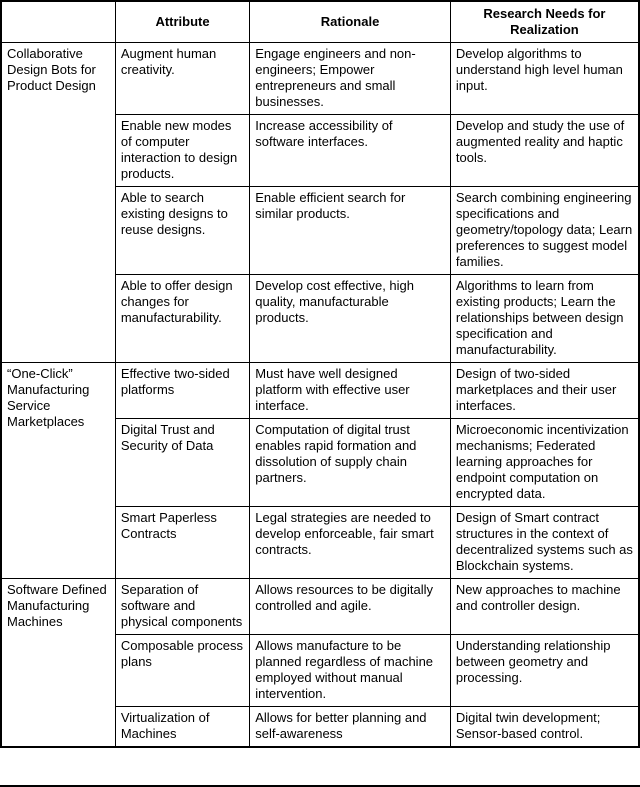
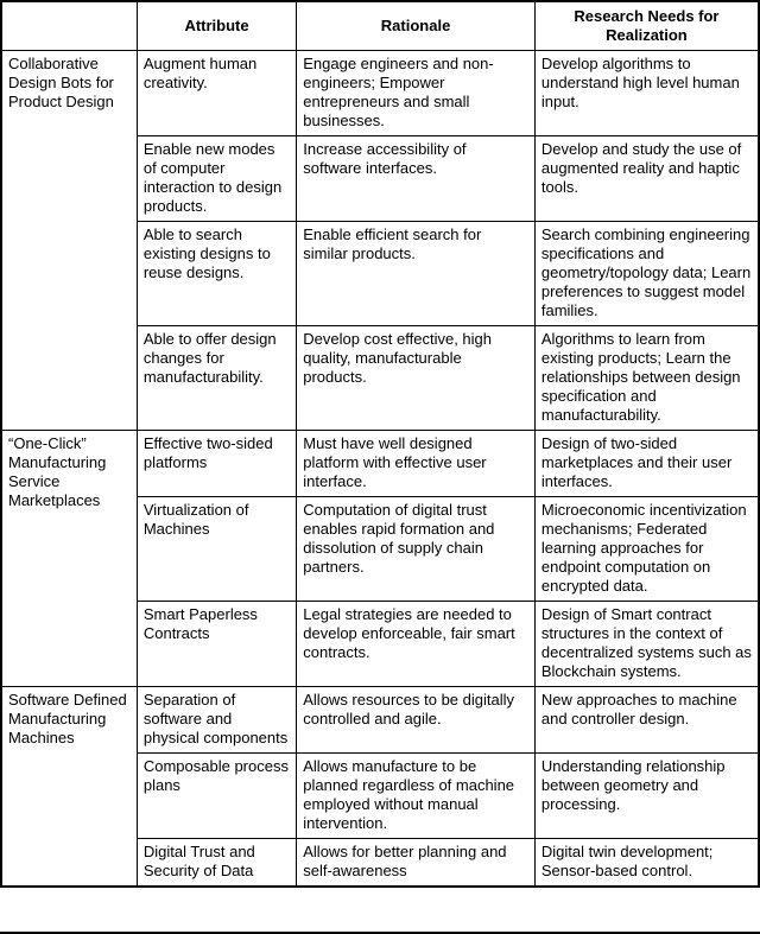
  	Attribute	Rationale	Research Needs for Realization
  Collaborative Design Bots for Product Design	Augment human creativity.	Engage engineers and non-engineers; Empower entrepreneurs and small businesses.	Develop algorithms to understand high level human input.
  Enable new modes of computer interaction to design products.	Increase accessibility of software interfaces.	Develop and study the use of augmented reality and haptic tools.
  Able to search existing designs to reuse designs.	Enable efficient search for similar products.	Search combining engineering specifications and geometry/topology data; Learn preferences to suggest model families.
  Able to offer design changes for manufacturability.	Develop cost effective, high quality, manufacturable products.	Algorithms to learn from existing products; Learn the relationships between design specification and manufacturability.
  “One-Click” Manufacturing Service Marketplaces	Effective two-sided platforms	Must have well designed platform with effective user interface.	Design of two-sided marketplaces and their user interfaces.
- Digital Trust and Security of Data	Computation of digital trust enables rapid formation and dissolution of supply chain partners.	Microeconomic incentivization mechanisms; Federated learning approaches for endpoint computation on encrypted data.
+ Virtualization of Machines	Computation of digital trust enables rapid formation and dissolution of supply chain partners.	Microeconomic incentivization mechanisms; Federated learning approaches for endpoint computation on encrypted data.
  Smart Paperless Contracts	Legal strategies are needed to develop enforceable, fair smart contracts.	Design of Smart contract structures in the context of decentralized systems such as Blockchain systems.
  Software Defined Manufacturing Machines	Separation of software and physical components	Allows resources to be digitally controlled and agile.	New approaches to machine and controller design.
  Composable process plans	Allows manufacture to be planned regardless of machine employed without manual intervention.	Understanding relationship between geometry and processing.
- Virtualization of Machines	Allows for better planning and self-awareness	Digital twin development; Sensor-based control.
+ Digital Trust and Security of Data	Allows for better planning and self-awareness	Digital twin development; Sensor-based control.
